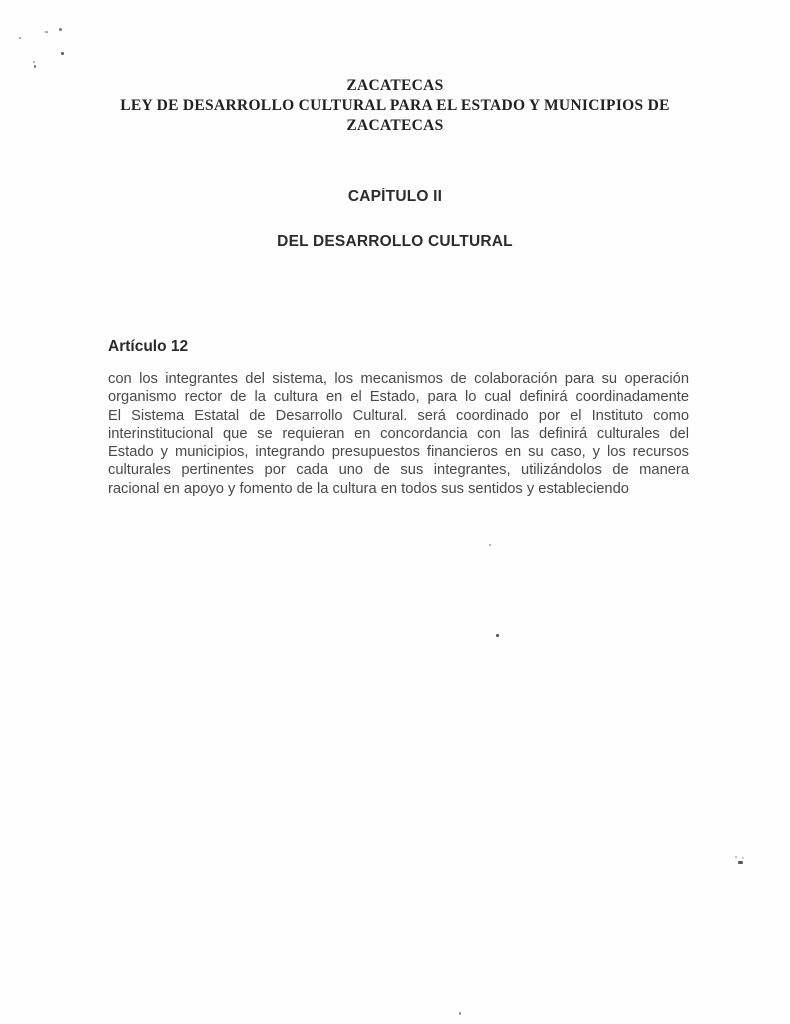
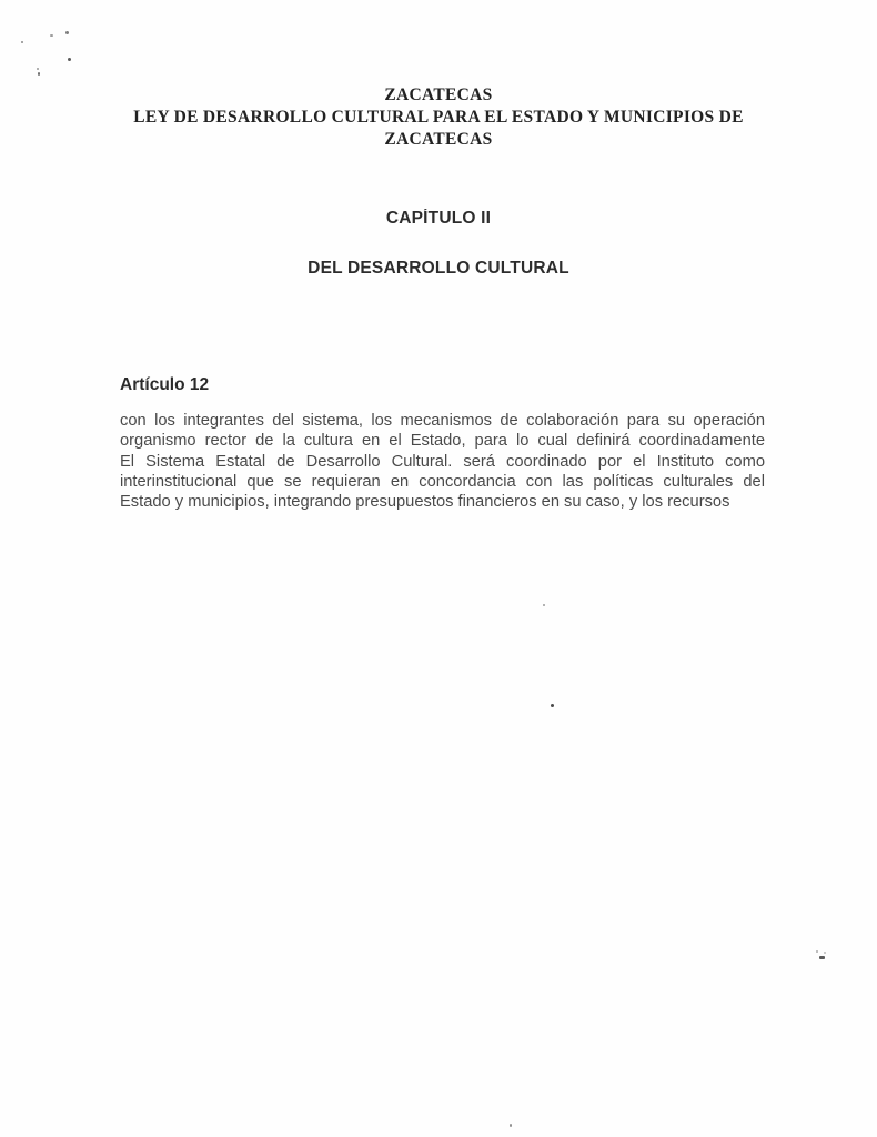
  ZACATECAS
  LEY DE DESARROLLO CULTURAL PARA EL ESTADO Y MUNICIPIOS DE
  ZACATECAS
  CAPÍTULO II
  DEL DESARROLLO CULTURAL
  Artículo 12
  con los integrantes del sistema, los mecanismos de colaboración para su operación
  organismo rector de la cultura en el Estado, para lo cual definirá coordinadamente
  El Sistema Estatal de Desarrollo Cultural. será coordinado por el Instituto como
- interinstitucional que se requieran en concordancia con las definirá culturales del
+ interinstitucional que se requieran en concordancia con las políticas culturales del
  Estado y municipios, integrando presupuestos financieros en su caso, y los recursos
- culturales pertinentes por cada uno de sus integrantes, utilizándolos de manera
- racional en apoyo y fomento de la cultura en todos sus sentidos y estableciendo
